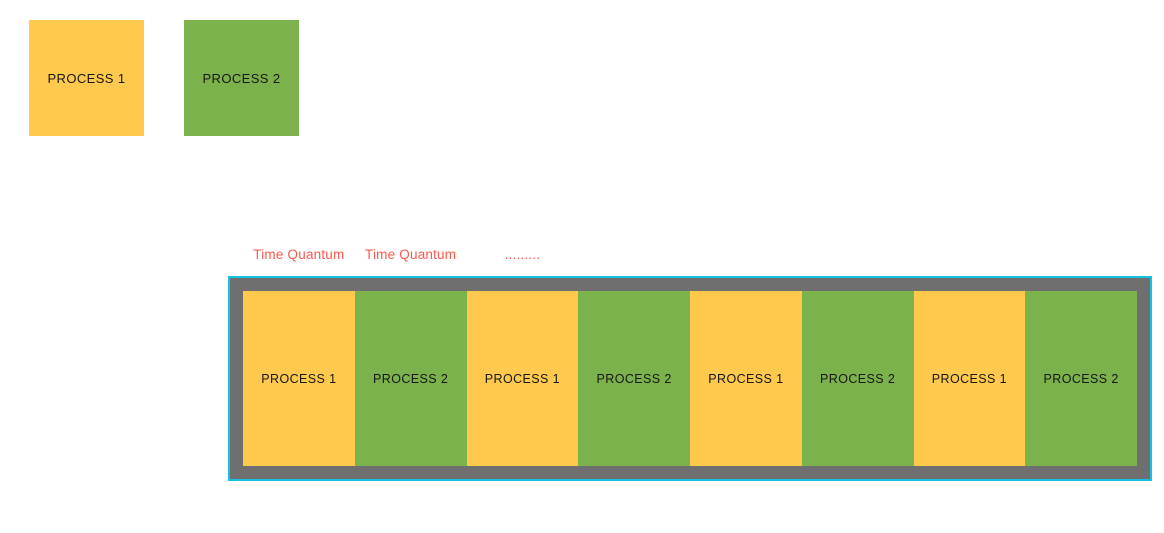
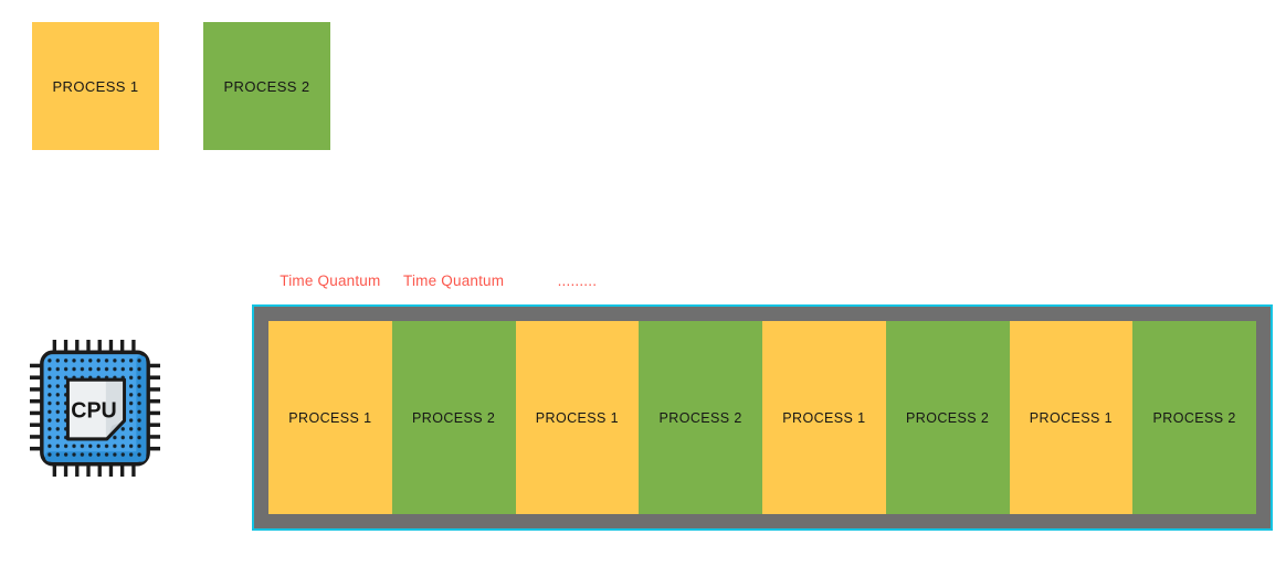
  PROCESS 1
  PROCESS 2
  Time Quantum
  Time Quantum
  .........
+ CPU
  PROCESS 1
  PROCESS 2
  PROCESS 1
  PROCESS 2
  PROCESS 1
  PROCESS 2
  PROCESS 1
  PROCESS 2
